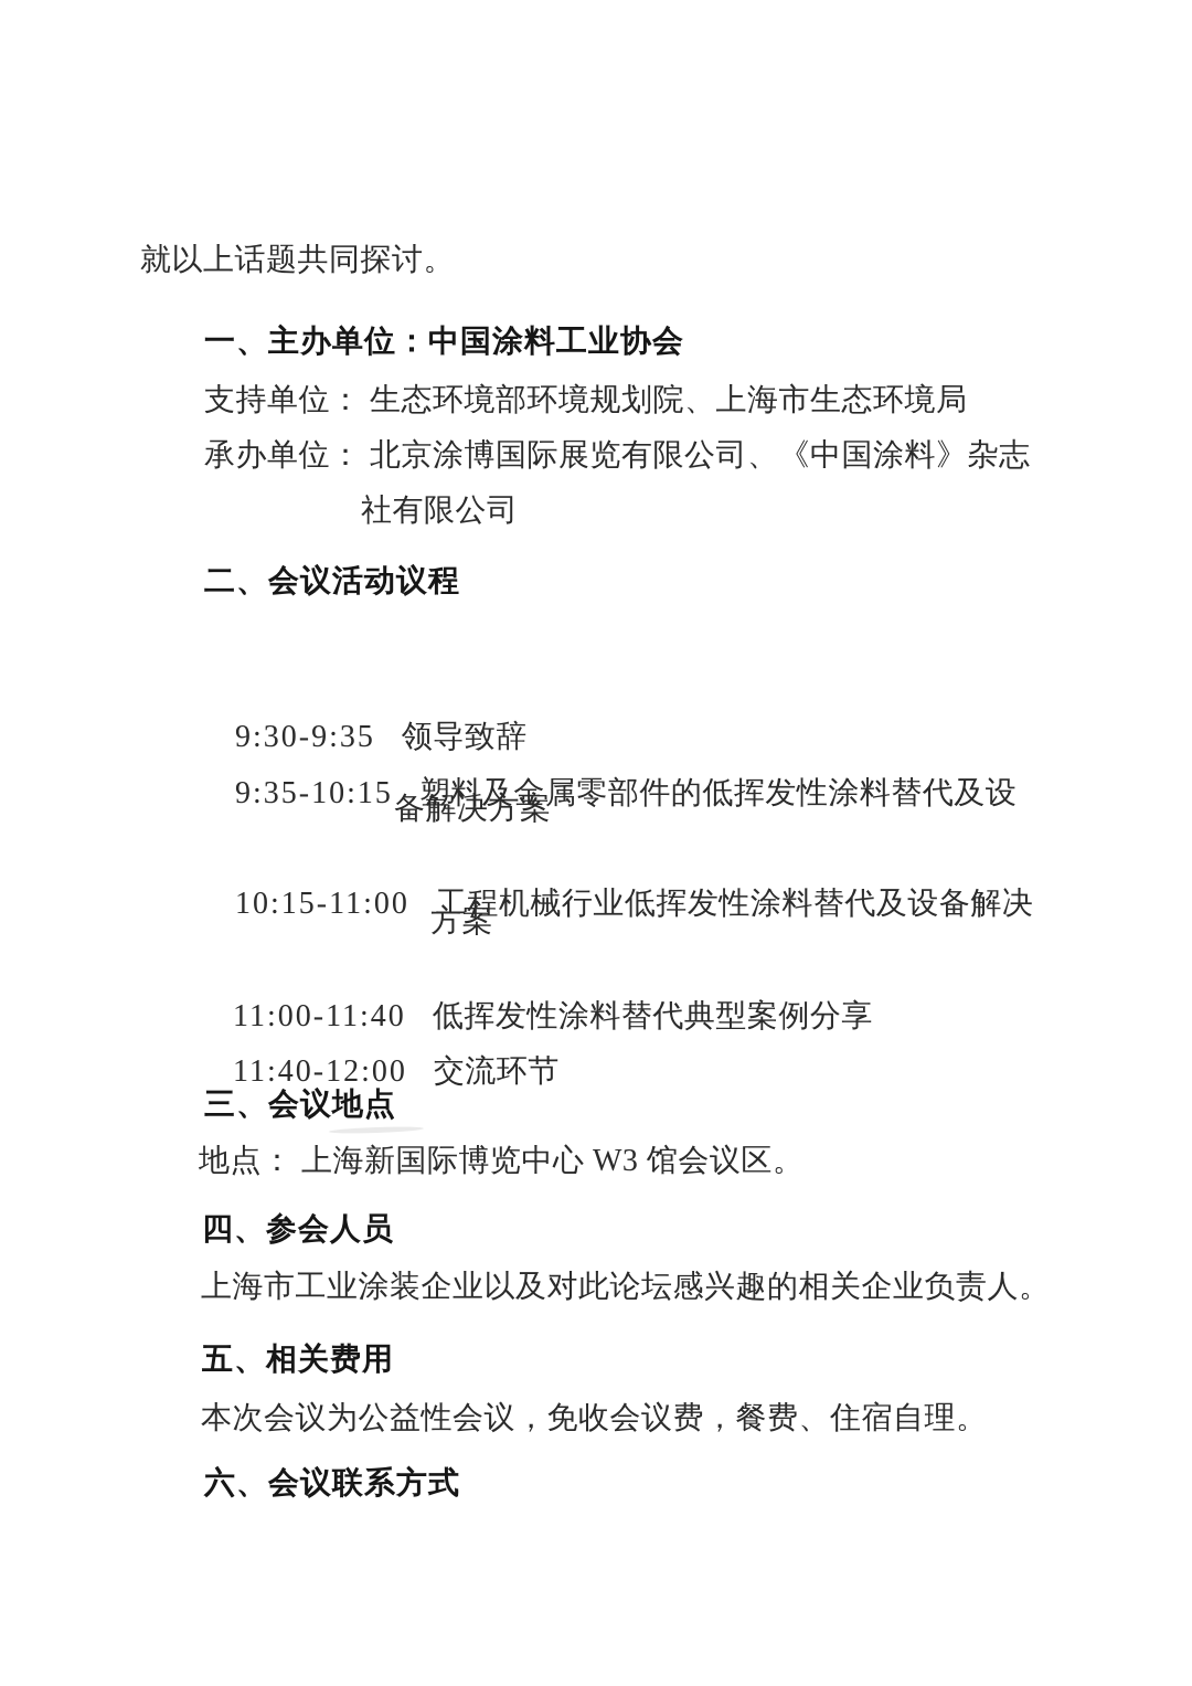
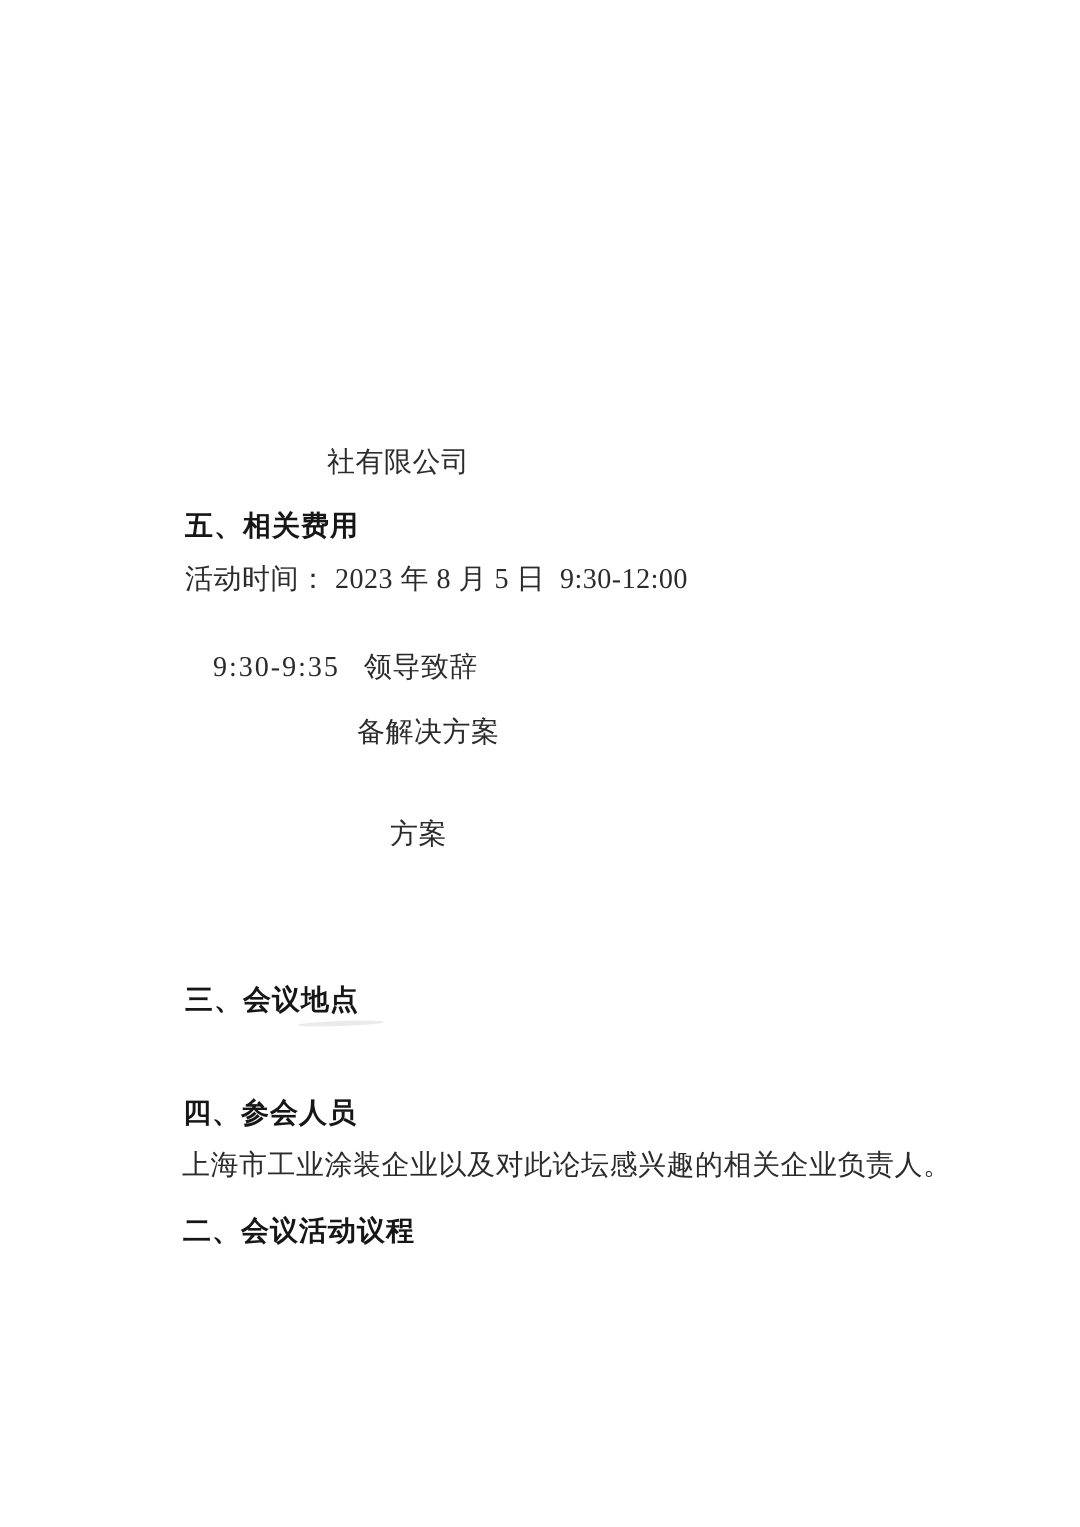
- 就以上话题共同探讨。
- 一、主办单位：中国涂料工业协会
- 支持单位： 生态环境部环境规划院、上海市生态环境局
- 承办单位： 北京涂博国际展览有限公司、《中国涂料》杂志
  社有限公司
- 二、会议活动议程
+ 五、相关费用
+ 活动时间： 2023 年 8 月 5 日 9:30-12:00
  9:30-9:35 领导致辞
- 9:35-10:15 塑料及金属零部件的低挥发性涂料替代及设
  备解决方案
- 10:15-11:00 工程机械行业低挥发性涂料替代及设备解决
  方案
- 11:00-11:40 低挥发性涂料替代典型案例分享
- 11:40-12:00 交流环节
  三、会议地点
- 地点： 上海新国际博览中心 W3 馆会议区。
  四、参会人员
  上海市工业涂装企业以及对此论坛感兴趣的相关企业负责人。
- 五、相关费用
+ 二、会议活动议程
- 本次会议为公益性会议，免收会议费，餐费、住宿自理。
- 六、会议联系方式
